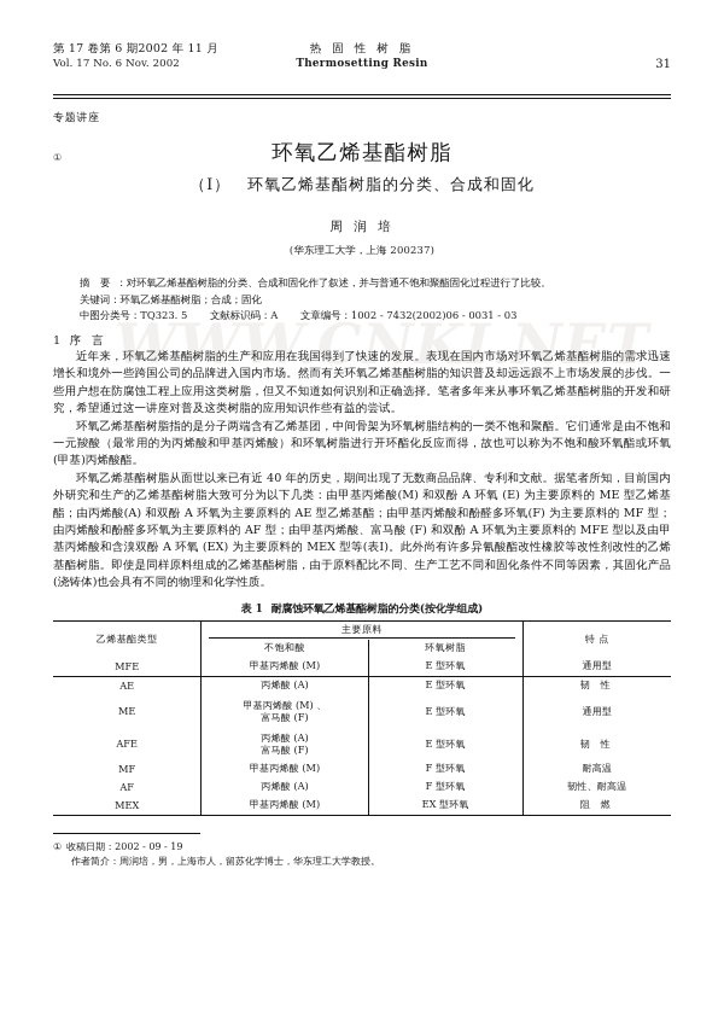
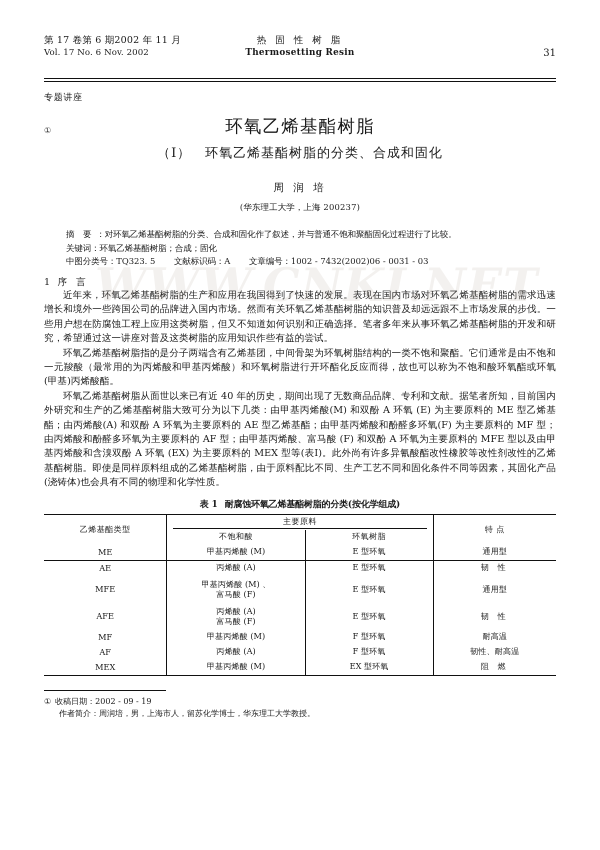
  WWW.CNKI.NET
  第 17 卷第 6 期2002 年 11 月
  Vol. 17 No. 6 Nov. 2002
  热 固 性 树 脂
  Thermosetting Resin
  31
  专题讲座
  ①
  环氧乙烯基酯树脂
  （Ⅰ） 环氧乙烯基酯树脂的分类、合成和固化
  周 润 培
  (华东理工大学，上海 200237)
  摘 要 ：对环氧乙烯基酯树脂的分类、合成和固化作了叙述，并与普通不饱和聚酯固化过程进行了比较。
  关键词：环氧乙烯基酯树脂；合成；固化
  中图分类号：TQ323. 5 文献标识码：A 文章编号：1002 - 7432(2002)06 - 0031 - 03
  1 序 言
  近年来，环氧乙烯基酯树脂的生产和应用在我国得到了快速的发展。表现在国内市场对环氧乙烯基酯树脂的需求迅速增长和境外一些跨国公司的品牌进入国内市场。然而有关环氧乙烯基酯树脂的知识普及却远远跟不上市场发展的步伐。一些用户想在防腐蚀工程上应用这类树脂，但又不知道如何识别和正确选择。笔者多年来从事环氧乙烯基酯树脂的开发和研究，希望通过这一讲座对普及这类树脂的应用知识作些有益的尝试。
  环氧乙烯基酯树脂指的是分子两端含有乙烯基团，中间骨架为环氧树脂结构的一类不饱和聚酯。它们通常是由不饱和一元羧酸（最常用的为丙烯酸和甲基丙烯酸）和环氧树脂进行开环酯化反应而得，故也可以称为不饱和酸环氧酯或环氧(甲基)丙烯酸酯。
  环氧乙烯基酯树脂从面世以来已有近 40 年的历史，期间出现了无数商品品牌、专利和文献。据笔者所知，目前国内外研究和生产的乙烯基酯树脂大致可分为以下几类：由甲基丙烯酸(M) 和双酚 A 环氧 (E) 为主要原料的 ME 型乙烯基酯；由丙烯酸(A) 和双酚 A 环氧为主要原料的 AE 型乙烯基酯；由甲基丙烯酸和酚醛多环氧(F) 为主要原料的 MF 型；由丙烯酸和酚醛多环氧为主要原料的 AF 型；由甲基丙烯酸、富马酸 (F) 和双酚 A 环氧为主要原料的 MFE 型以及由甲基丙烯酸和含溴双酚 A 环氧 (EX) 为主要原料的 MEX 型等(表I)。此外尚有许多异氰酸酯改性橡胶等改性剂改性的乙烯基酯树脂。即使是同样原料组成的乙烯基酯树脂，由于原料配比不同、生产工艺不同和固化条件不同等因素，其固化产品(浇铸体)也会具有不同的物理和化学性质。
  表 1 耐腐蚀环氧乙烯基酯树脂的分类(按化学组成)
  乙烯基酯类型	主要原料	特 点
  不饱和酸	环氧树脂
- MFE	甲基丙烯酸 (M)	E 型环氧	通用型
+ ME	甲基丙烯酸 (M)	E 型环氧	通用型
  AE	丙烯酸 (A)	E 型环氧	韧 性
- ME	甲基丙烯酸 (M) 、 富马酸 (F)	E 型环氧	通用型
+ MFE	甲基丙烯酸 (M) 、 富马酸 (F)	E 型环氧	通用型
  AFE	丙烯酸 (A) 富马酸 (F)	E 型环氧	韧 性
  MF	甲基丙烯酸 (M)	F 型环氧	耐高温
  AF	丙烯酸 (A)	F 型环氧	韧性、耐高温
  MEX	甲基丙烯酸 (M)	EX 型环氧	阻 燃
  ① 收稿日期：2002 - 09 - 19
  作者简介：周润培，男，上海市人，留苏化学博士，华东理工大学教授。
